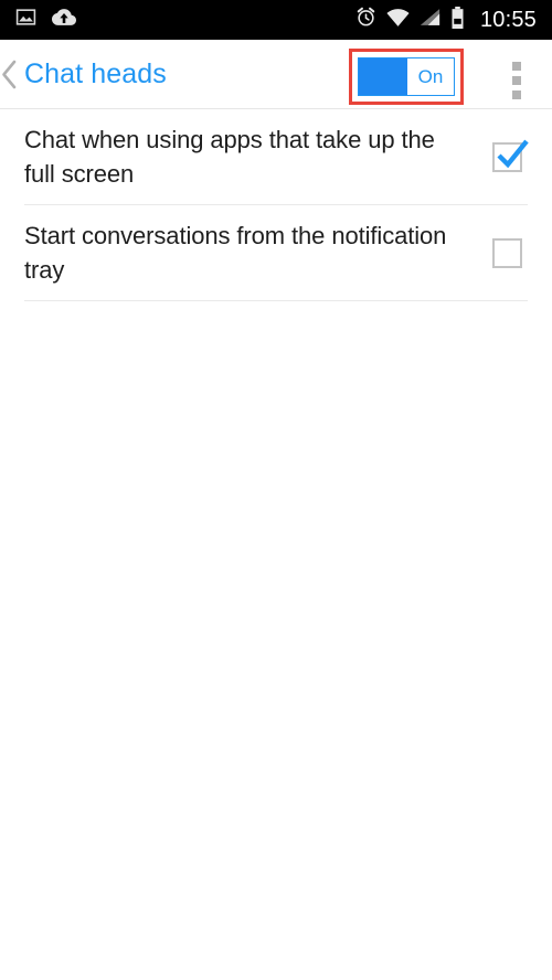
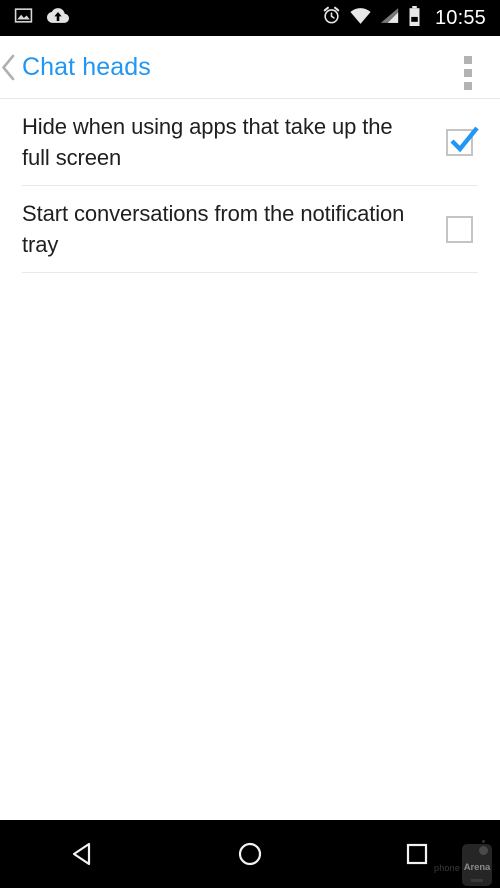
  10:55
  Chat heads
- On
- Chat when using apps that take up the full screen
+ Hide when using apps that take up the full screen
  Start conversations from the notification tray
+ phone
+ Arena
